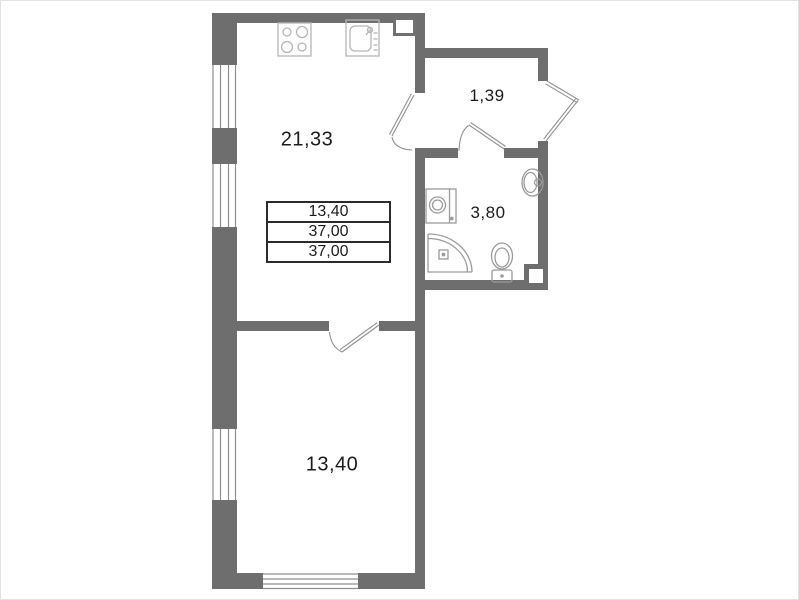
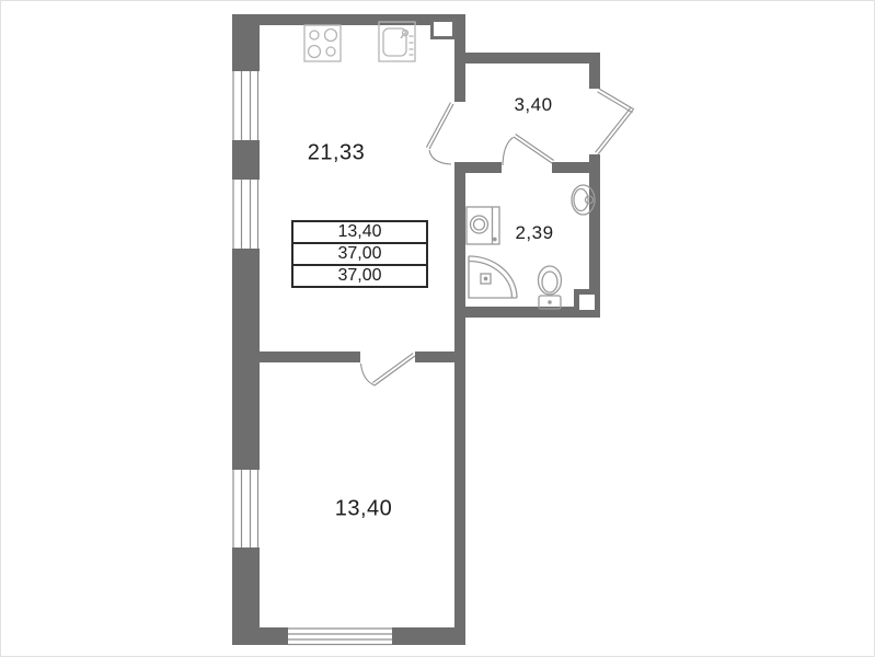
  21,33
- 1,39
+ 3,40
- 3,80
+ 2,39
  13,40
  13,40
  37,00
  37,00
